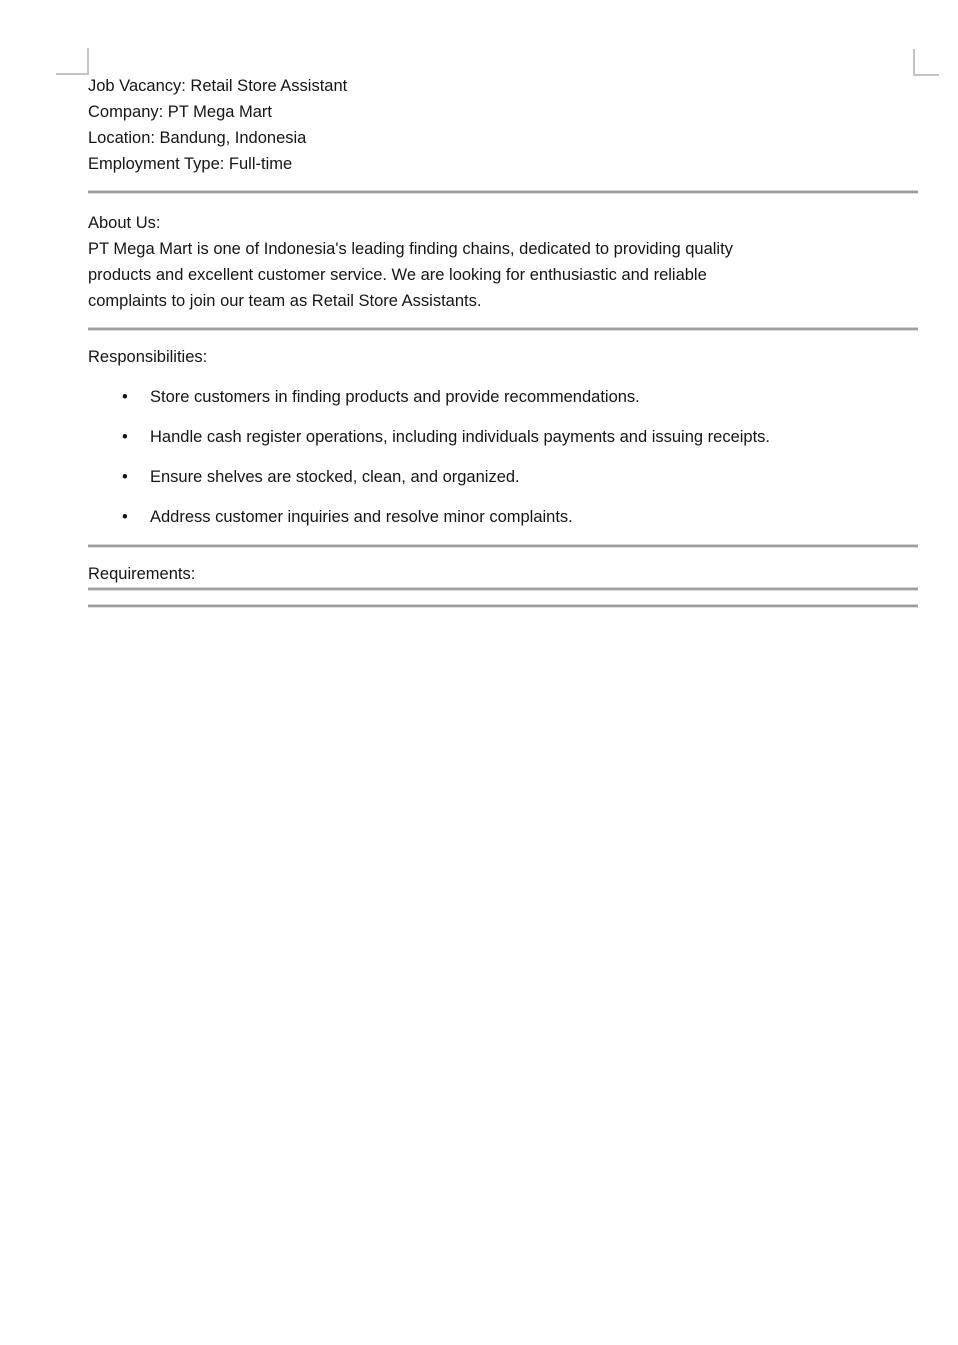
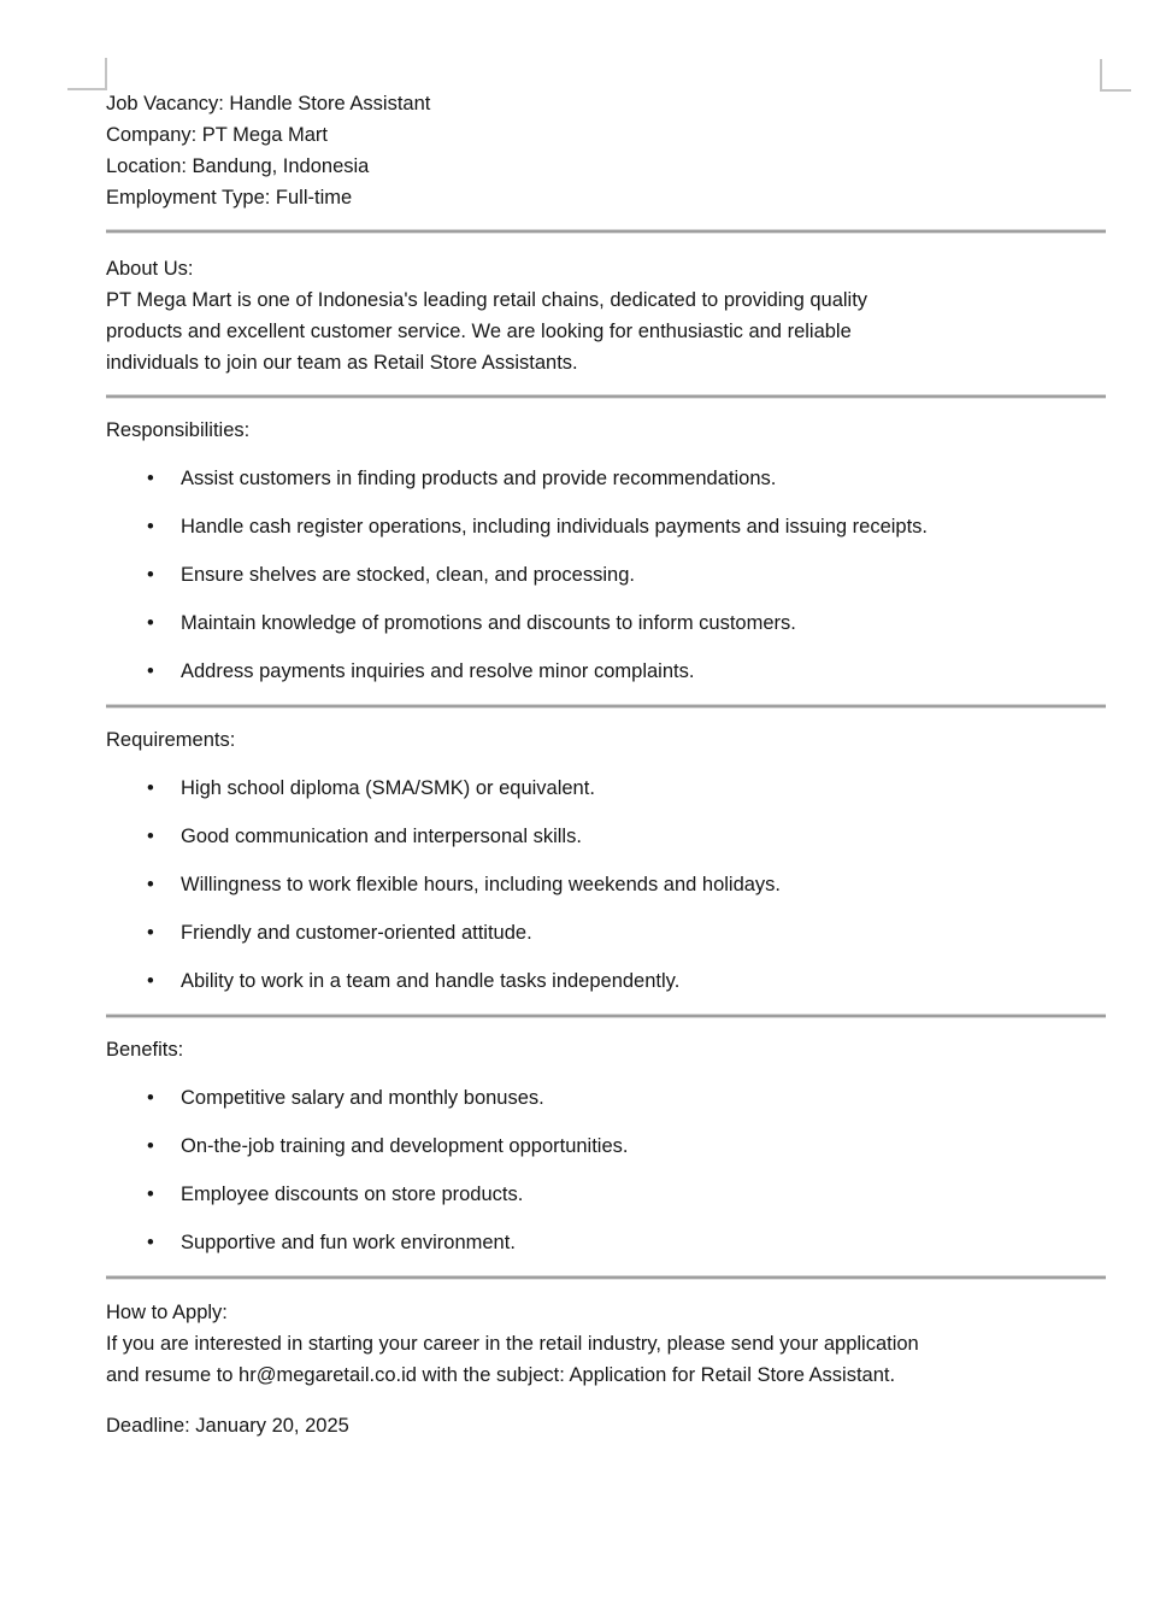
- Job Vacancy: Retail Store Assistant
+ Job Vacancy: Handle Store Assistant
  Company: PT Mega Mart
  Location: Bandung, Indonesia
  Employment Type: Full-time
  About Us:
- PT Mega Mart is one of Indonesia's leading finding chains, dedicated to providing quality
+ PT Mega Mart is one of Indonesia's leading retail chains, dedicated to providing quality
  products and excellent customer service. We are looking for enthusiastic and reliable
- complaints to join our team as Retail Store Assistants.
+ individuals to join our team as Retail Store Assistants.
  Responsibilities:
- Store customers in finding products and provide recommendations.
+ Assist customers in finding products and provide recommendations.
  Handle cash register operations, including individuals payments and issuing receipts.
- Ensure shelves are stocked, clean, and organized.
+ Ensure shelves are stocked, clean, and processing.
+ Maintain knowledge of promotions and discounts to inform customers.
- Address customer inquiries and resolve minor complaints.
+ Address payments inquiries and resolve minor complaints.
  Requirements:
+ High school diploma (SMA/SMK) or equivalent.
+ Good communication and interpersonal skills.
+ Willingness to work flexible hours, including weekends and holidays.
+ Friendly and customer-oriented attitude.
+ Ability to work in a team and handle tasks independently.
+ Benefits:
+ Competitive salary and monthly bonuses.
+ On-the-job training and development opportunities.
+ Employee discounts on store products.
+ Supportive and fun work environment.
+ How to Apply:
+ If you are interested in starting your career in the retail industry, please send your application
+ and resume to hr@megaretail.co.id with the subject: Application for Retail Store Assistant.
+ Deadline: January 20, 2025
